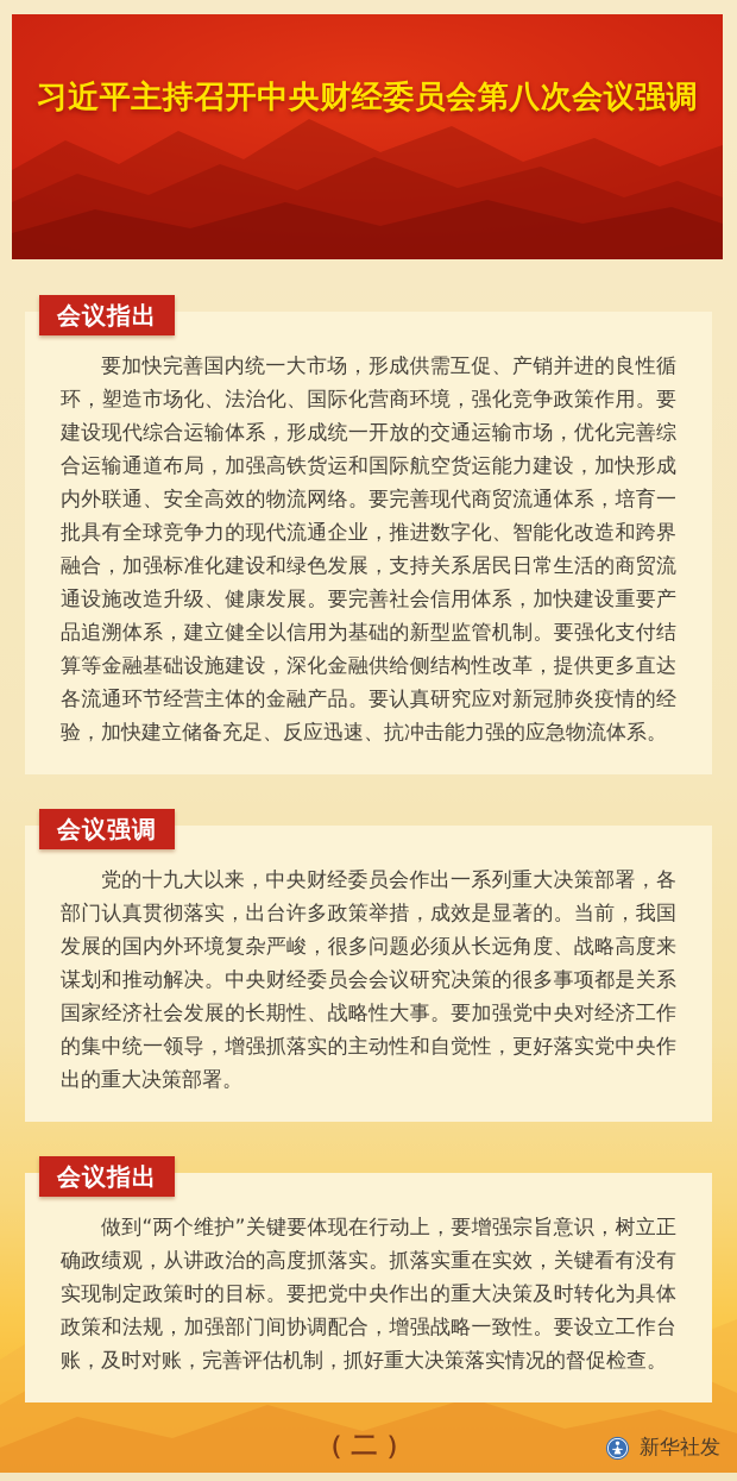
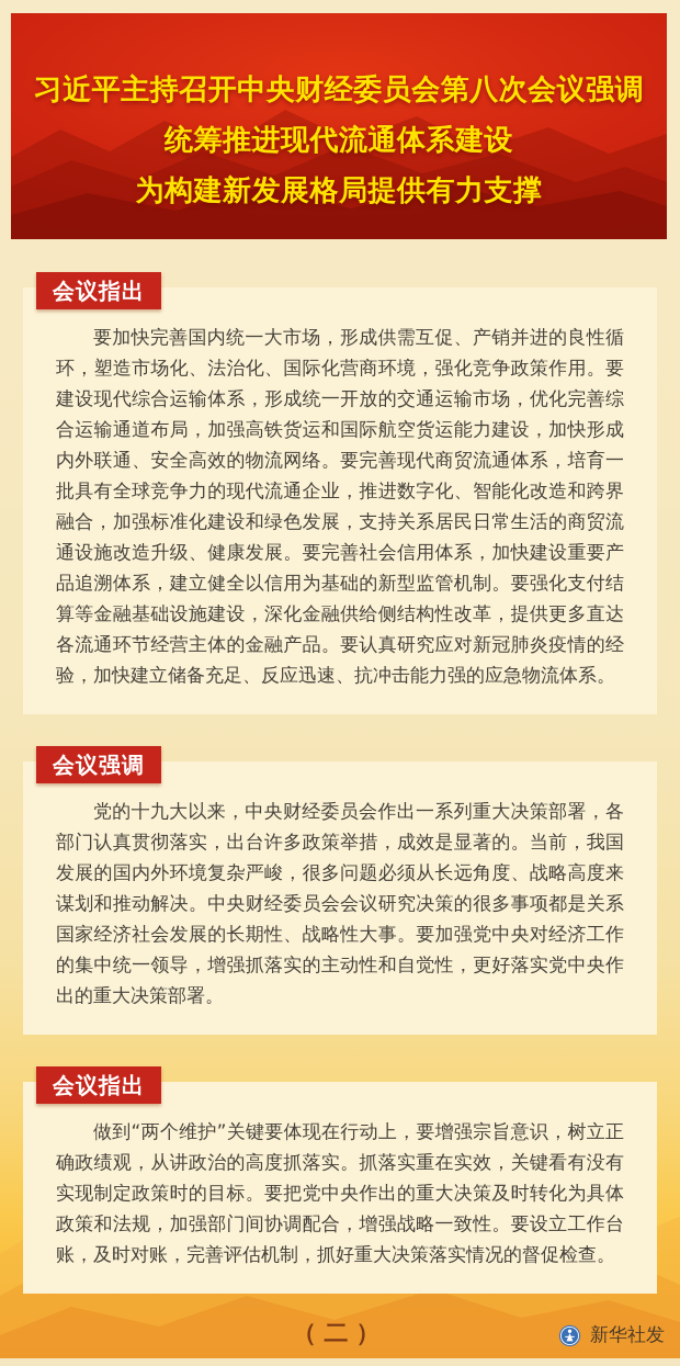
  习近平主持召开中央财经委员会第八次会议强调
+ 统筹推进现代流通体系建设
+ 为构建新发展格局提供有力支撑
  会议指出
  要加快完善国内统一大市场，形成供需互促、产销并进的良性循环，塑造市场化、法治化、国际化营商环境，强化竞争政策作用。要建设现代综合运输体系，形成统一开放的交通运输市场，优化完善综合运输通道布局，加强高铁货运和国际航空货运能力建设，加快形成内外联通、安全高效的物流网络。要完善现代商贸流通体系，培育一批具有全球竞争力的现代流通企业，推进数字化、智能化改造和跨界融合，加强标准化建设和绿色发展，支持关系居民日常生活的商贸流通设施改造升级、健康发展。要完善社会信用体系，加快建设重要产品追溯体系，建立健全以信用为基础的新型监管机制。要强化支付结算等金融基础设施建设，深化金融供给侧结构性改革，提供更多直达各流通环节经营主体的金融产品。要认真研究应对新冠肺炎疫情的经验，加快建立储备充足、反应迅速、抗冲击能力强的应急物流体系。
  会议强调
  党的十九大以来，中央财经委员会作出一系列重大决策部署，各部门认真贯彻落实，出台许多政策举措，成效是显著的。当前，我国发展的国内外环境复杂严峻，很多问题必须从长远角度、战略高度来谋划和推动解决。中央财经委员会会议研究决策的很多事项都是关系国家经济社会发展的长期性、战略性大事。要加强党中央对经济工作的集中统一领导，增强抓落实的主动性和自觉性，更好落实党中央作出的重大决策部署。
  会议指出
  做到“两个维护”关键要体现在行动上，要增强宗旨意识，树立正确政绩观，从讲政治的高度抓落实。抓落实重在实效，关键看有没有实现制定政策时的目标。要把党中央作出的重大决策及时转化为具体政策和法规，加强部门间协调配合，增强战略一致性。要设立工作台账，及时对账，完善评估机制，抓好重大决策落实情况的督促检查。
  （二）
  新华社发
